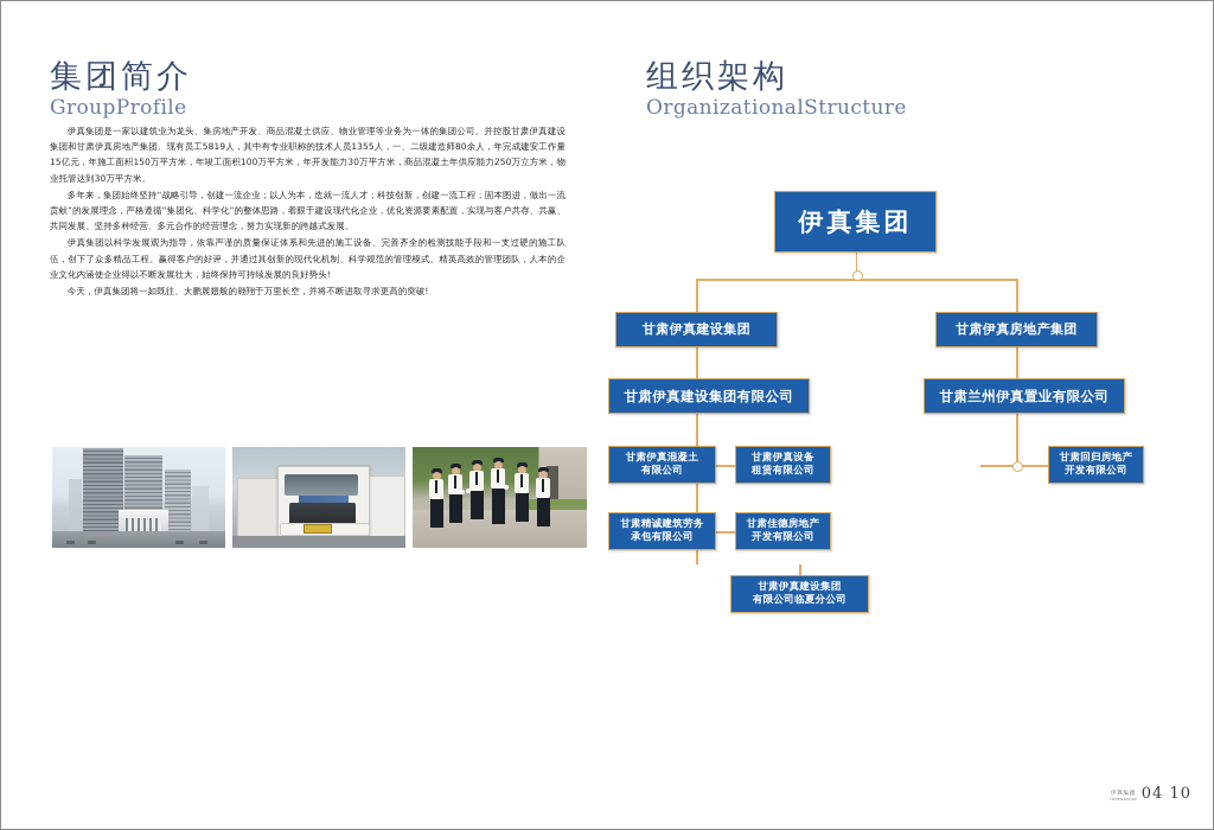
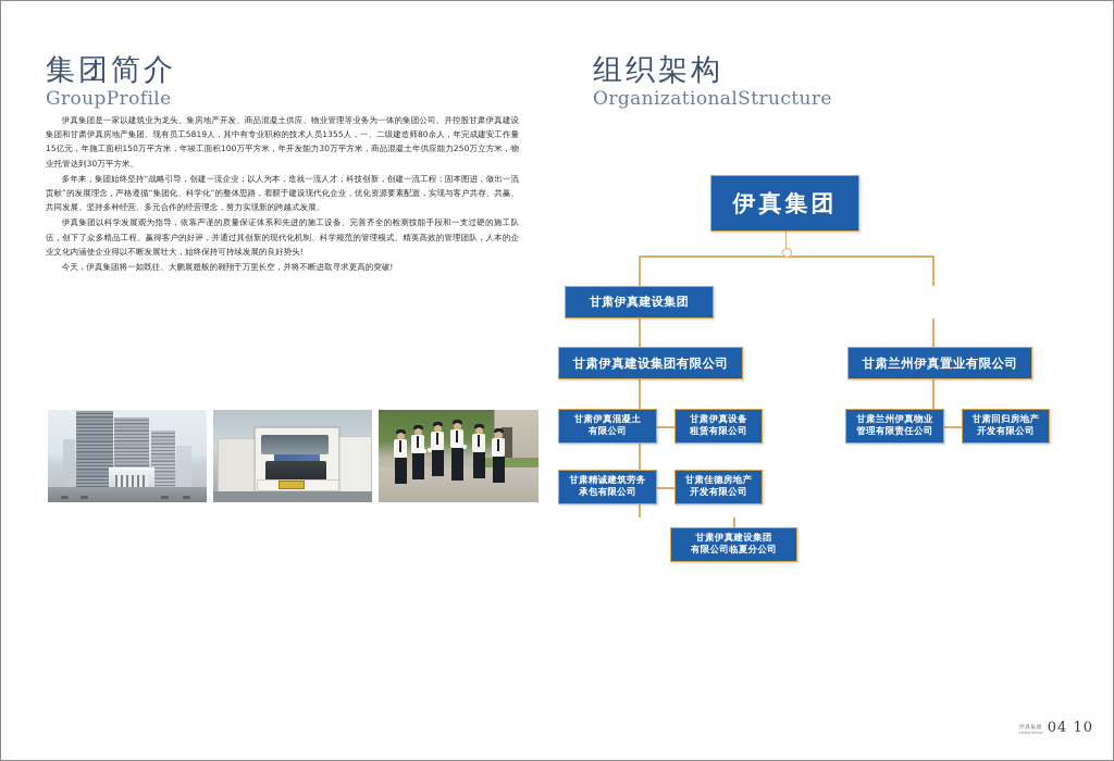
  集团简介
  GroupProfile
  伊真集团是一家以建筑业为龙头、集房地产开发、商品混凝土供应、物业管理等业务为一体的集团公司。并控股甘肃伊真建设集团和甘肃伊真房地产集团。现有员工5819人，其中有专业职称的技术人员1355人，一、二级建造师80余人，年完成建安工作量15亿元，年施工面积150万平方米，年竣工面积100万平方米，年开发能力30万平方米，商品混凝土年供应能力250万立方米，物业托管达到30万平方米。
  多年来，集团始终坚持“战略引导，创建一流企业；以人为本，造就一流人才；科技创新，创建一流工程；固本图进，做出一流贡献”的发展理念，严格遵循“集团化、科学化”的整体思路，着眼于建设现代化企业，优化资源要素配置，实现与客户共存、共赢、共同发展。坚持多种经营、多元合作的经营理念，努力实现新的跨越式发展。
  伊真集团以科学发展观为指导，依靠严谨的质量保证体系和先进的施工设备、完善齐全的检测技能手段和一支过硬的施工队伍，创下了众多精品工程。赢得客户的好评，并通过其创新的现代化机制、科学规范的管理模式。精英高效的管理团队，人本的企业文化内涵使企业得以不断发展壮大，始终保持可持续发展的良好势头!
  今天，伊真集团将一如既往、大鹏展翅般的翱翔于万里长空，并将不断进取寻求更高的突破!
  组织架构
  OrganizationalStructure
  伊真集团
  甘肃伊真建设集团
- 甘肃伊真房地产集团
  甘肃伊真建设集团有限公司
  甘肃兰州伊真置业有限公司
  甘肃伊真混凝土
  有限公司
  甘肃伊真设备
  租赁有限公司
  甘肃精诚建筑劳务
  承包有限公司
  甘肃佳德房地产
  开发有限公司
+ 甘肃兰州伊真物业
+ 管理有限责任公司
  甘肃回归房地产
  开发有限公司
  甘肃伊真建设集团
  有限公司临夏分公司
  04 10
